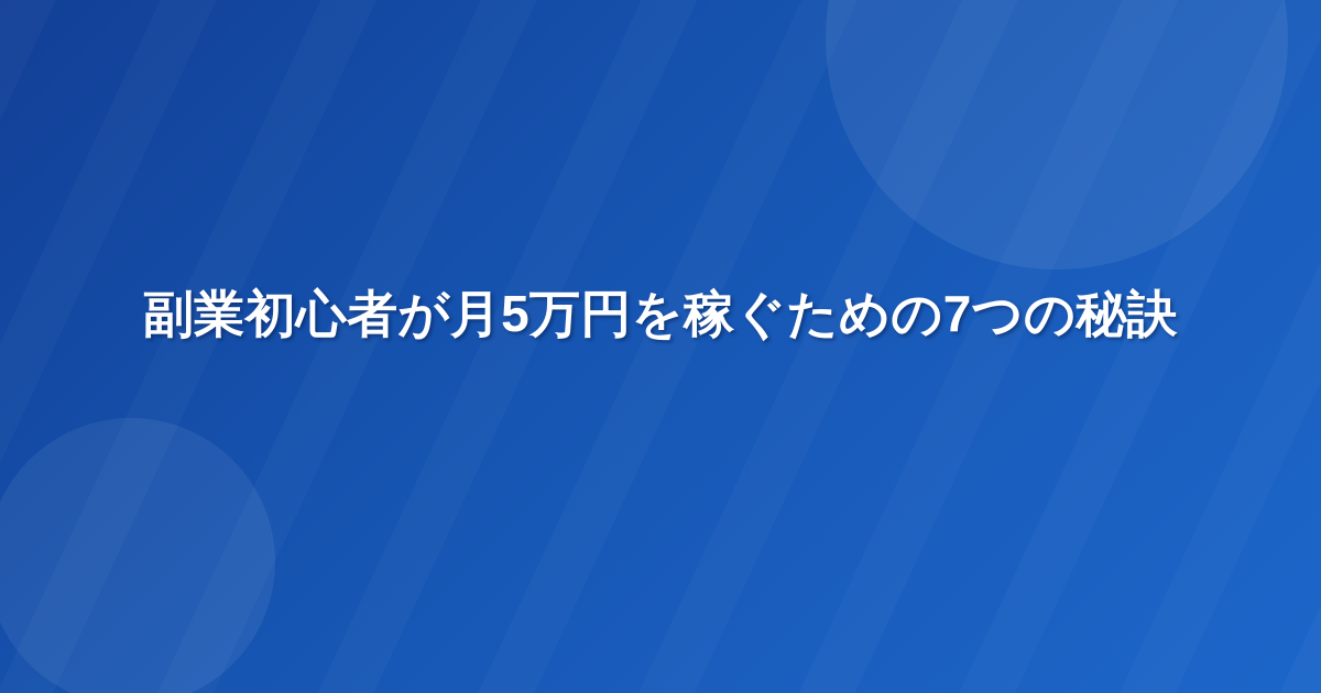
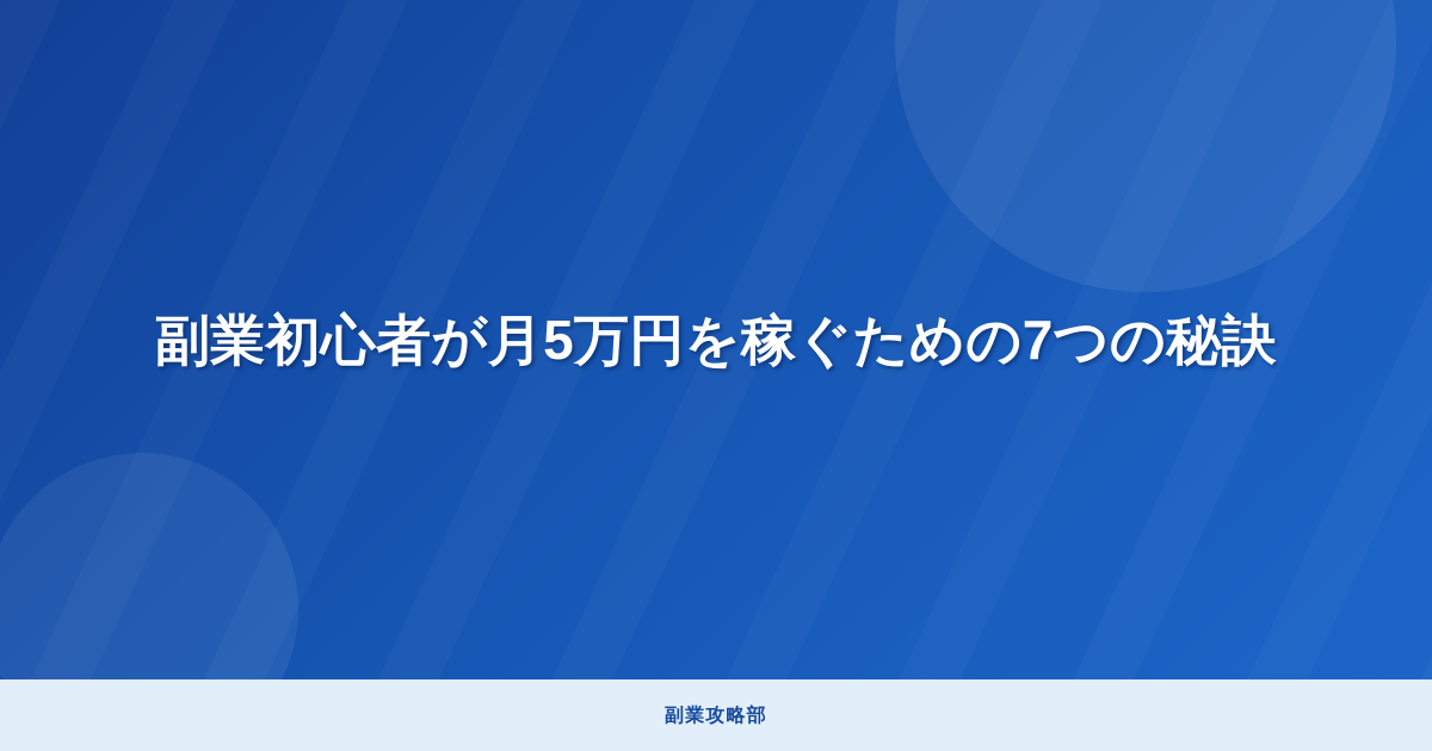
  副業初心者が月5万円を稼ぐための7つの秘訣
+ 副業攻略部
